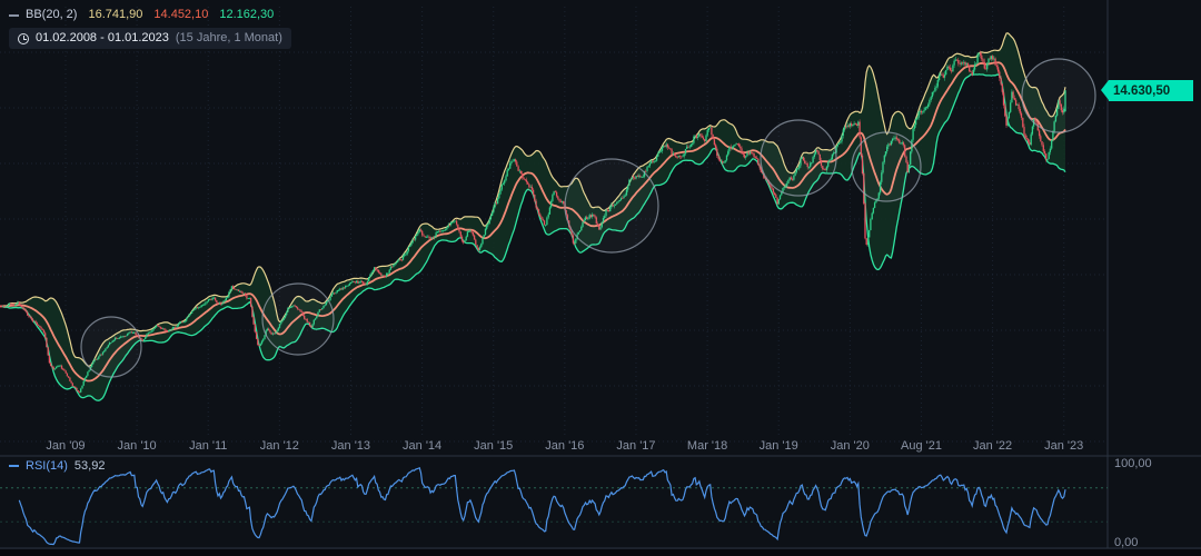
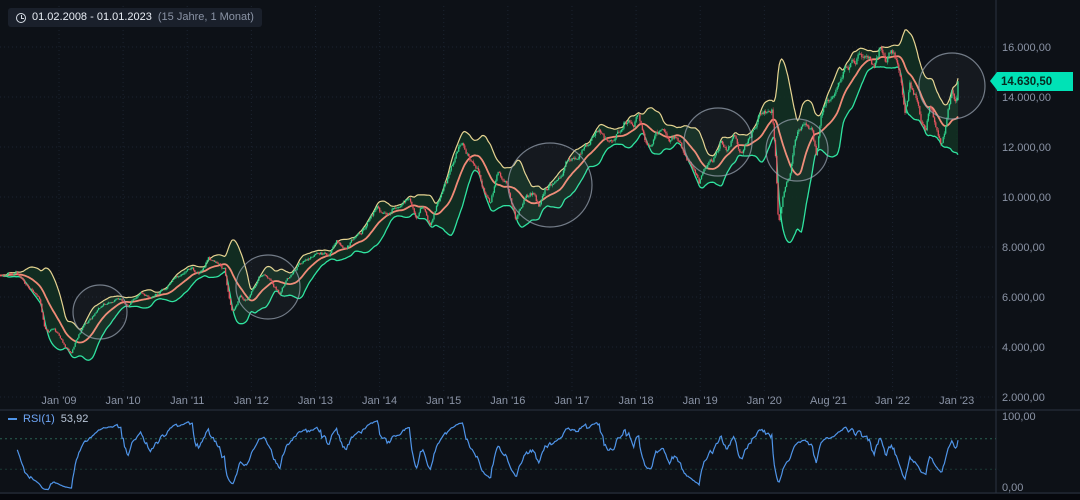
+ 16.000,00
+ 14.000,00
+ 12.000,00
+ 10.000,00
+ 8.000,00
+ 6.000,00
+ 4.000,00
+ 2.000,00
  Jan '09
  Jan '10
  Jan '11
  Jan '12
  Jan '13
  Jan '14
  Jan '15
  Jan '16
  Jan '17
- Mar '18
+ Jan '18
  Jan '19
  Jan '20
  Aug '21
  Jan '22
  Jan '23
  100,00
  0,00
- BB(20, 2)
- 16.741,90
- 14.452,10
- 12.162,30
  01.02.2008 - 01.01.2023
  (15 Jahre, 1 Monat)
  14.630,50
- RSI(14)
+ RSI(1)
  53,92
